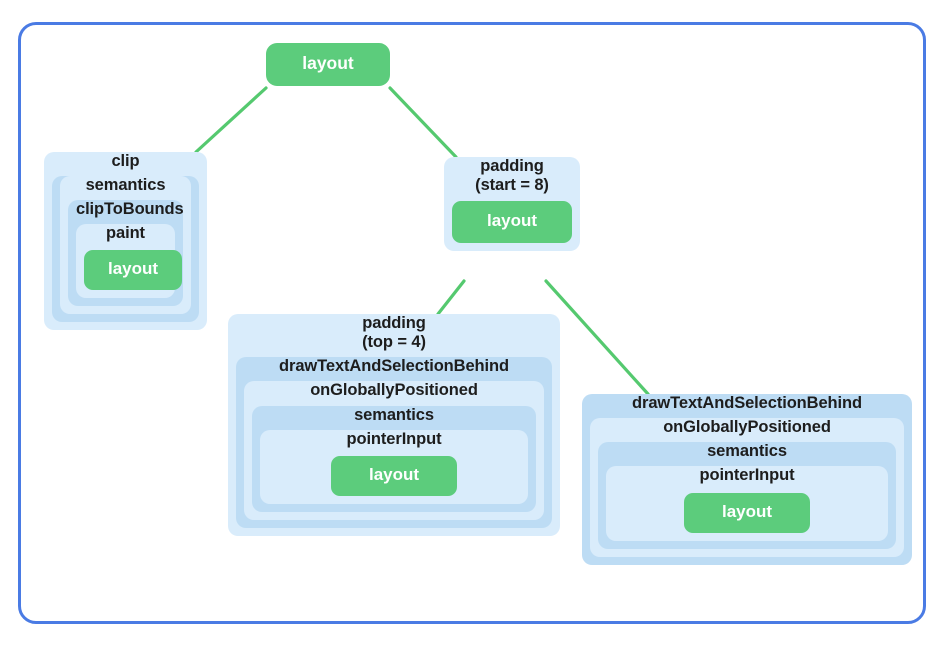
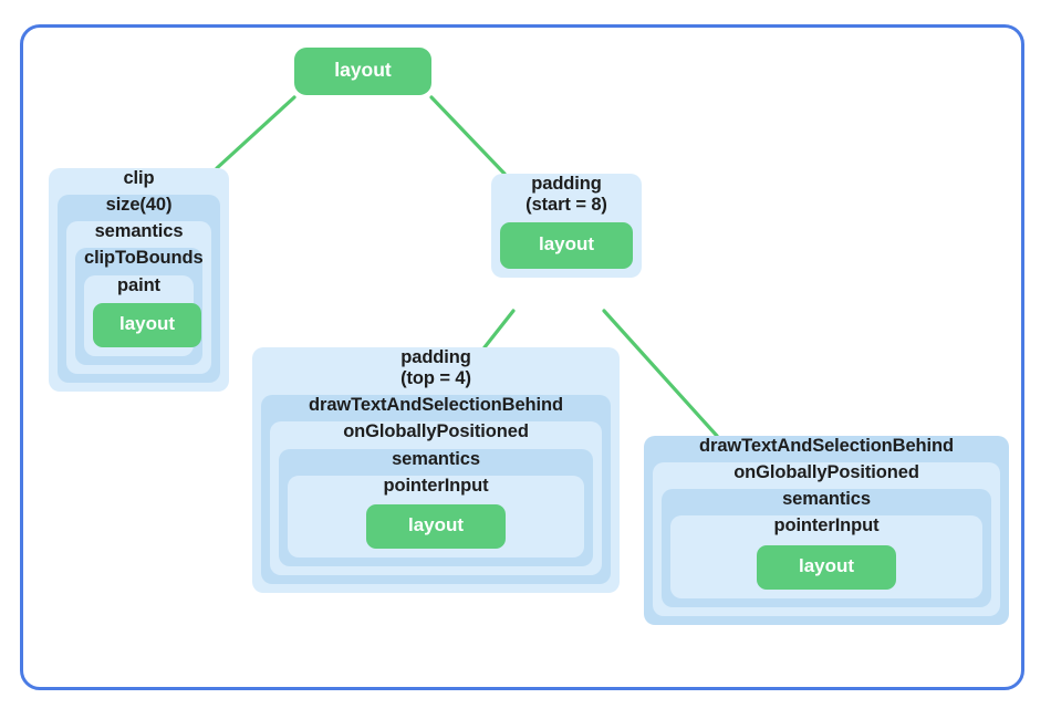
  layout
  clip
+ size(40)
  semantics
  clipToBounds
  paint
  layout
  padding
  (start = 8)
  layout
  padding
  (top = 4)
  drawTextAndSelectionBehind
  onGloballyPositioned
  semantics
  pointerInput
  layout
  drawTextAndSelectionBehind
  onGloballyPositioned
  semantics
  pointerInput
  layout
